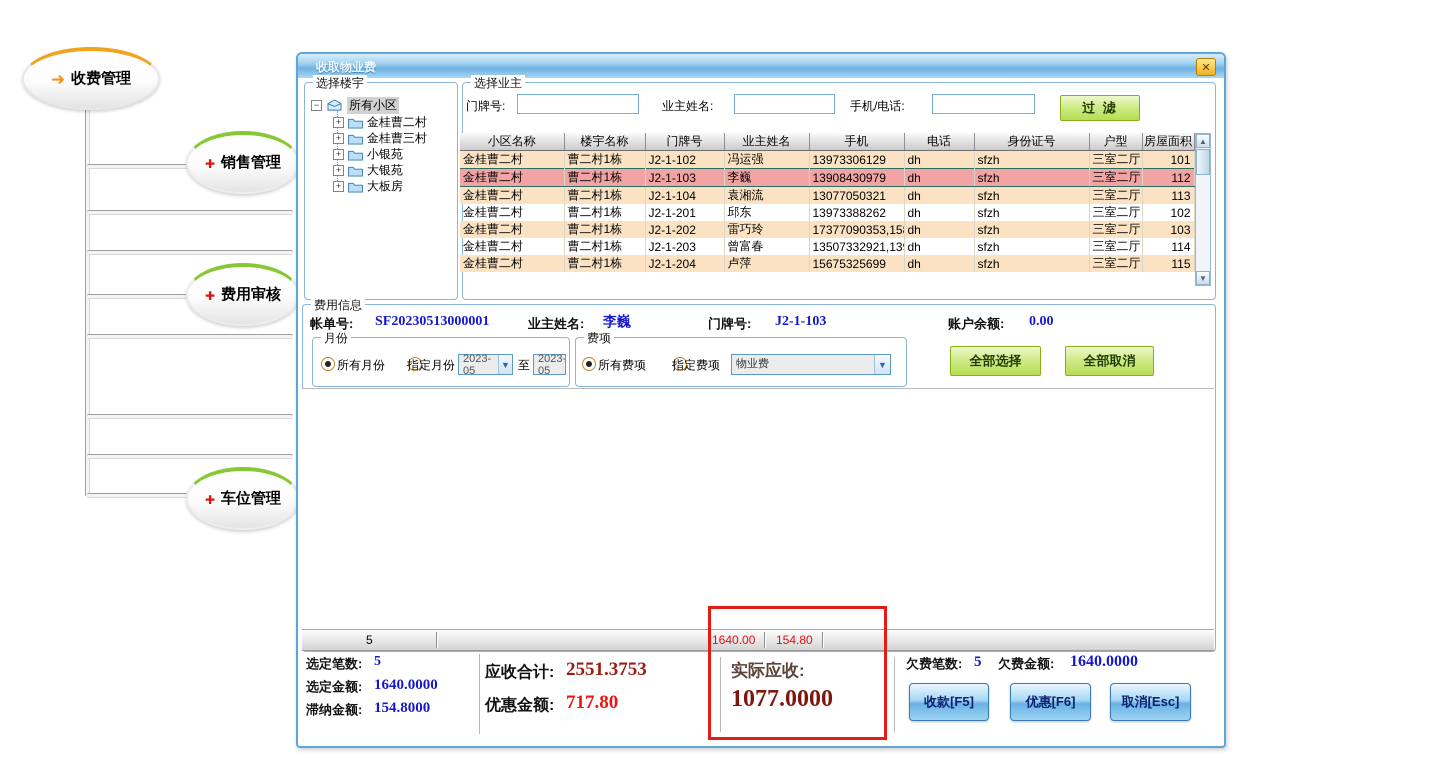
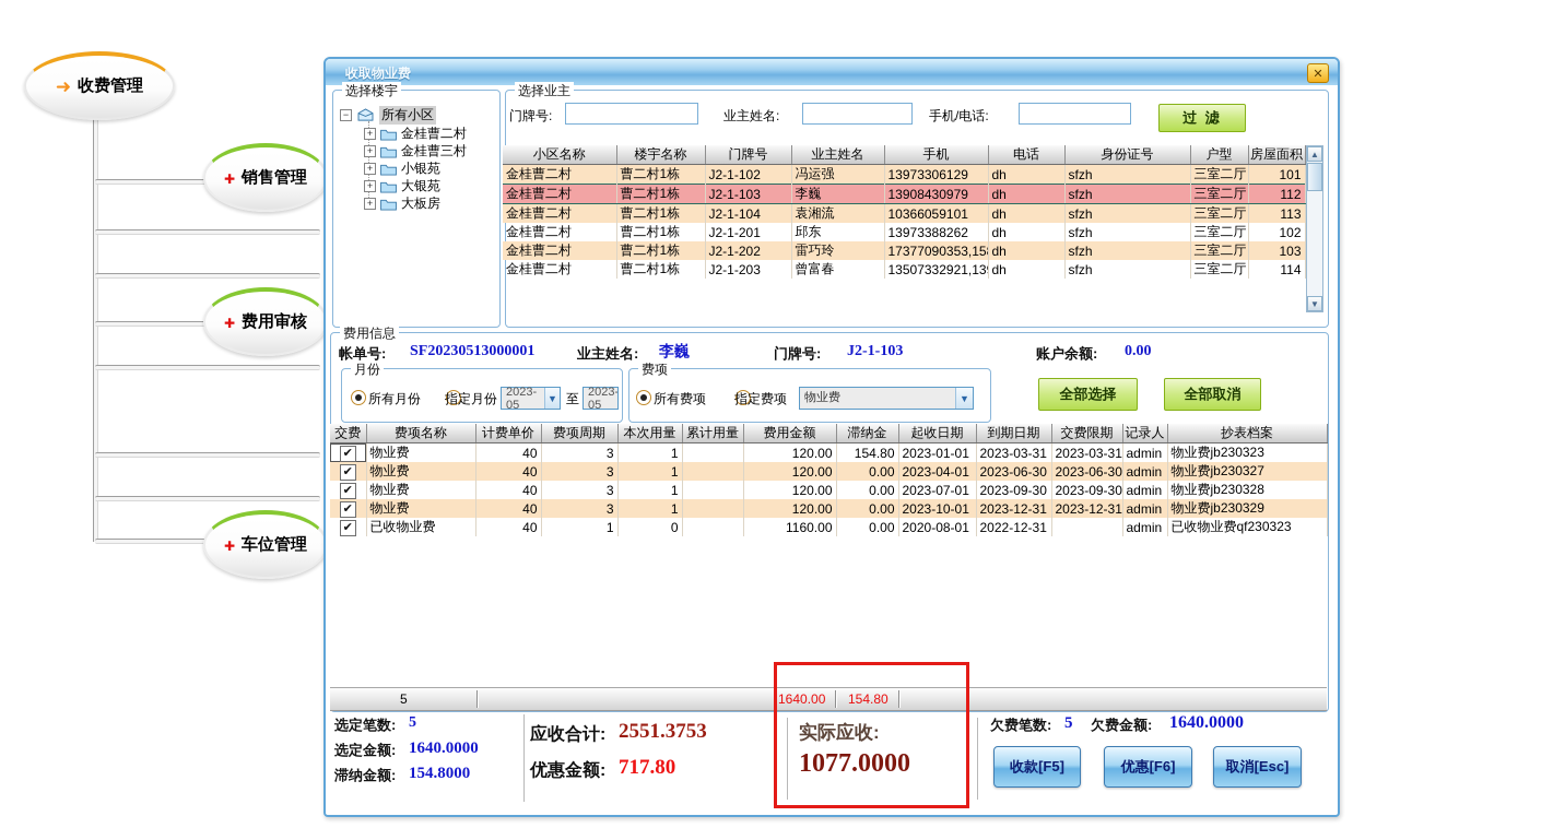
  ➜
  收费管理
  ✚
  销售管理
  ✚
  费用审核
  ✚
  车位管理
  收取物业费
  ✕
  选择楼宇
  −
  所有小区
  +
  金桂曹二村
  +
  金桂曹三村
  +
  小银苑
  +
  大银苑
  +
  大板房
  选择业主
  门牌号:
  业主姓名:
  手机/电话:
  过 滤
  小区名称	楼宇名称	门牌号	业主姓名	手机	电话	身份证号	户型	房屋面积
  金桂曹二村	曹二村1栋	J2-1-102	冯运强	13973306129	dh	sfzh	三室二厅	101
  金桂曹二村	曹二村1栋	J2-1-103	李巍	13908430979	dh	sfzh	三室二厅	112
- 金桂曹二村	曹二村1栋	J2-1-104	袁湘流	13077050321	dh	sfzh	三室二厅	113
+ 金桂曹二村	曹二村1栋	J2-1-104	袁湘流	10366059101	dh	sfzh	三室二厅	113
  金桂曹二村	曹二村1栋	J2-1-201	邱东	13973388262	dh	sfzh	三室二厅	102
  金桂曹二村	曹二村1栋	J2-1-202	雷巧玲	17377090353,15	dh	sfzh	三室二厅	103
  金桂曹二村	曹二村1栋	J2-1-203	曾富春	13507332921,13	dh	sfzh	三室二厅	114
- 金桂曹二村	曹二村1栋	J2-1-204	卢萍	15675325699	dh	sfzh	三室二厅	115
  ▲
  ▼
  费用信息
  帐单号:
  SF20230513000001
  业主姓名:
  李巍
  门牌号:
  J2-1-103
  账户余额:
  0.00
  月份
  所有月份
  指定月份
  2023-05
  ▼
  至
  2023-05
  费项
  所有费项
  指定费项
  物业费
  ▼
  全部选择
  全部取消
+ 交费	费项名称	计费单价	费项周期	本次用量	累计用量	费用金额	滞纳金	起收日期	到期日期	交费限期	记录人	抄表档案
+ ✔	物业费	40	3	1		120.00	154.80	2023-01-01	2023-03-31	2023-03-31	admin	物业费jb230323
+ ✔	物业费	40	3	1		120.00	0.00	2023-04-01	2023-06-30	2023-06-30	admin	物业费jb230327
+ ✔	物业费	40	3	1		120.00	0.00	2023-07-01	2023-09-30	2023-09-30	admin	物业费jb230328
+ ✔	物业费	40	3	1		120.00	0.00	2023-10-01	2023-12-31	2023-12-31	admin	物业费jb230329
+ ✔	已收物业费	40	1	0		1160.00	0.00	2020-08-01	2022-12-31		admin	已收物业费qf230323
  5
  1640.00
  154.80
  选定笔数:
  5
  选定金额:
  1640.0000
  滞纳金额:
  154.8000
  应收合计:
  2551.3753
  优惠金额:
  717.80
  实际应收:
  1077.0000
  欠费笔数:
  5
  欠费金额:
  1640.0000
  收款[F5]
  优惠[F6]
  取消[Esc]
